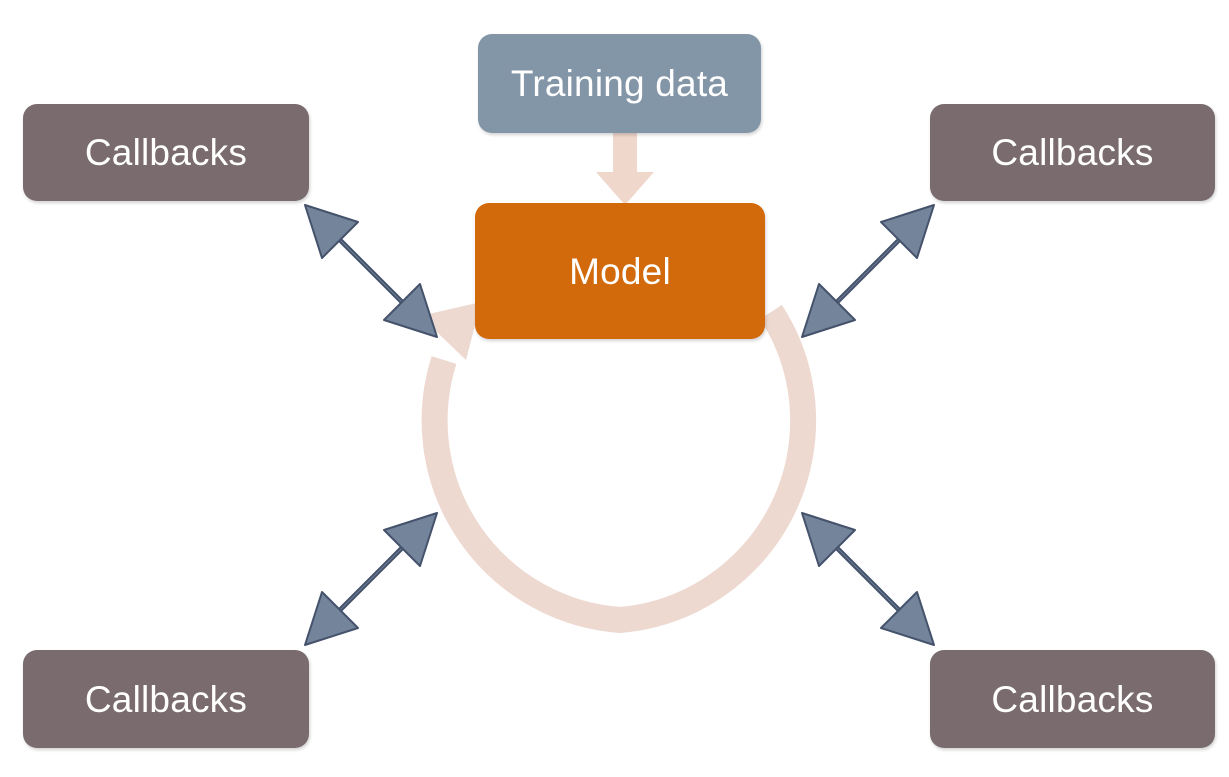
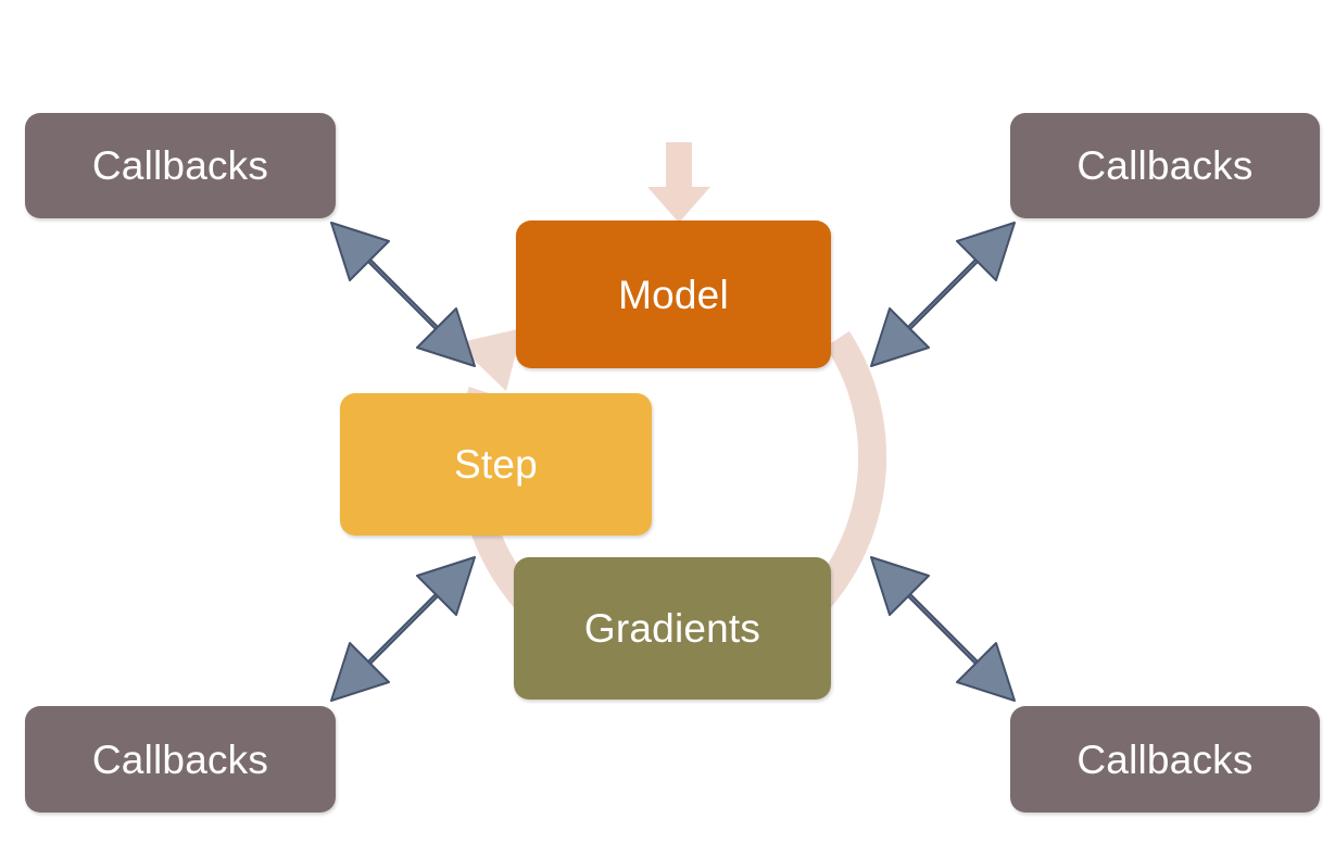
- Training data
  Model
+ Step
+ Gradients
  Callbacks
  Callbacks
  Callbacks
  Callbacks
